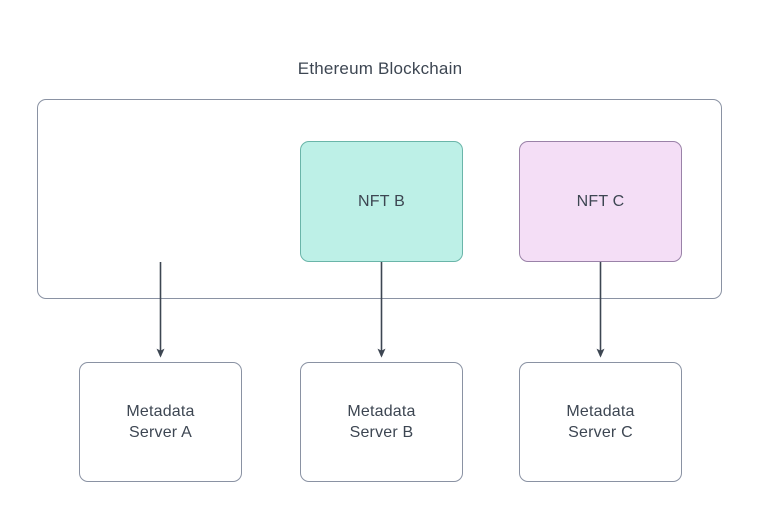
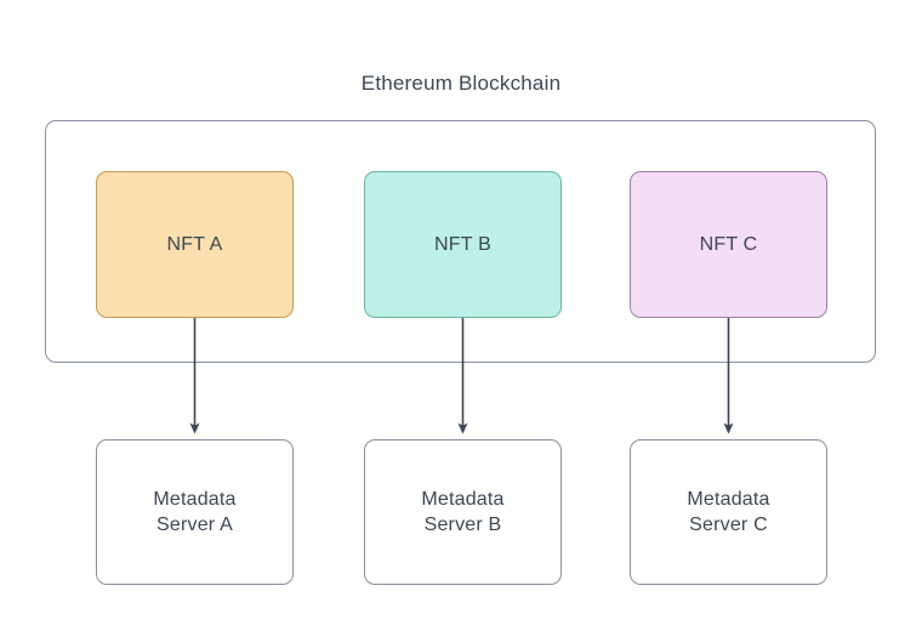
  Ethereum Blockchain
+ NFT A
  NFT B
  NFT C
  Metadata
  Server A
  Metadata
  Server B
  Metadata
  Server C
